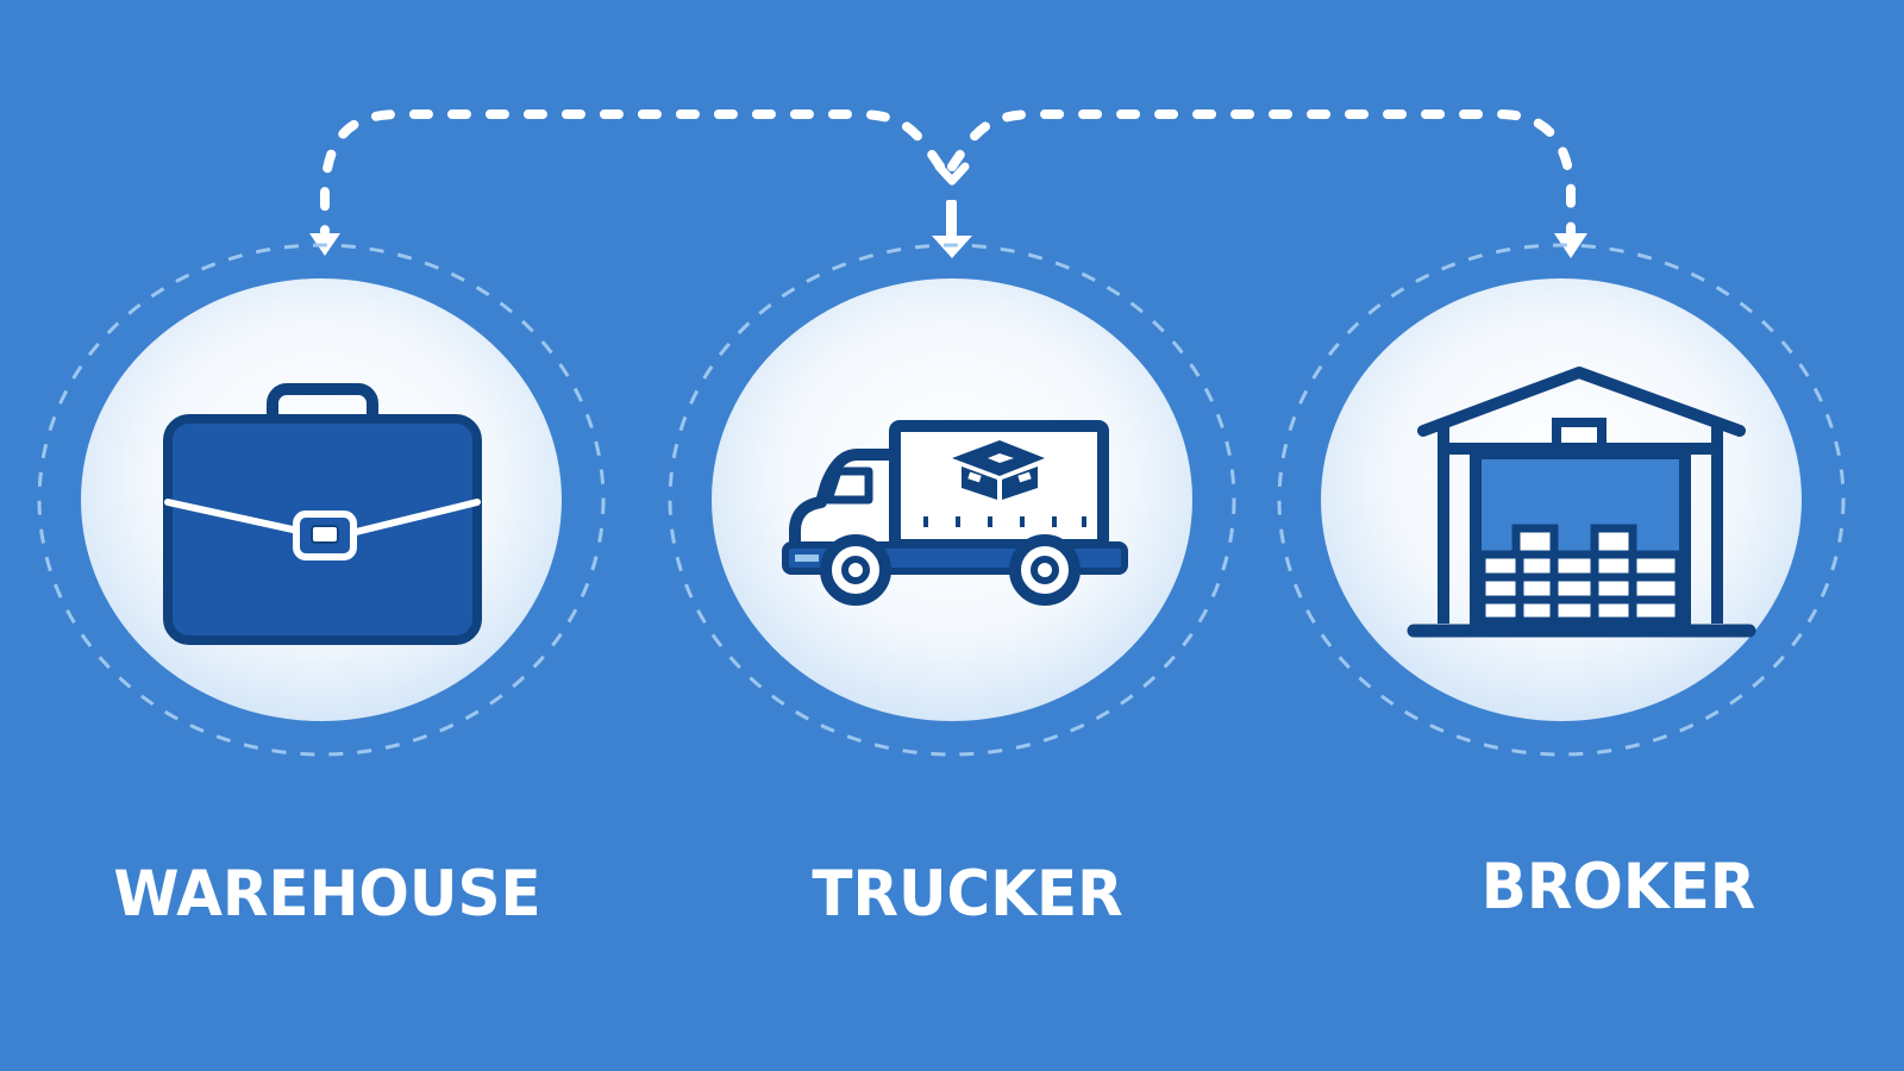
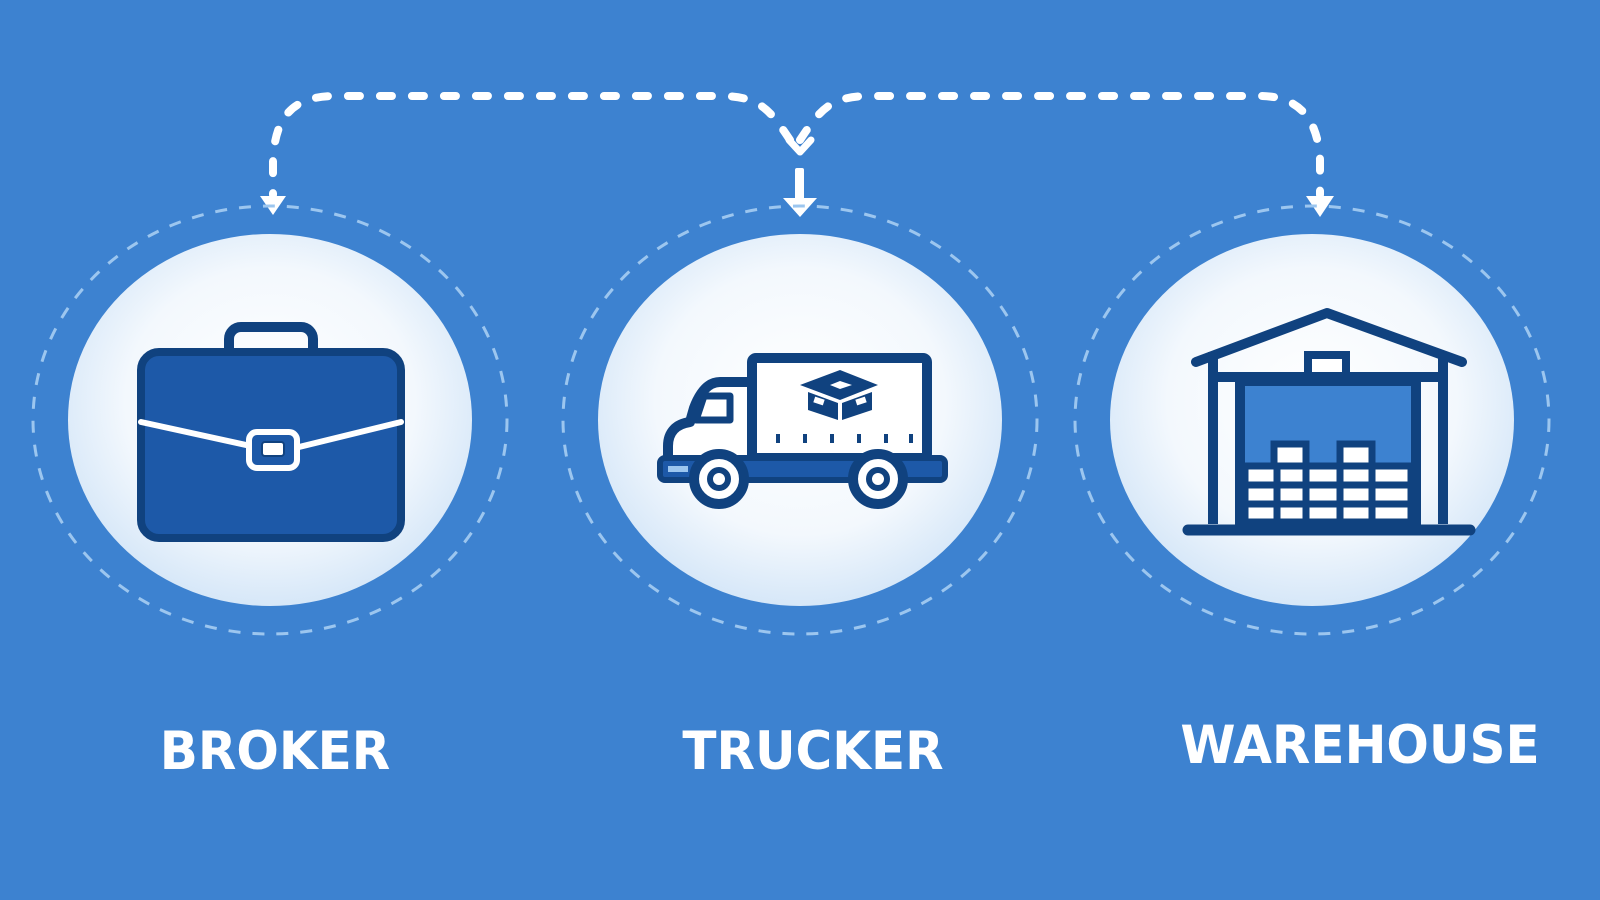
- WAREHOUSE
+ BROKER
  TRUCKER
- BROKER
+ WAREHOUSE
